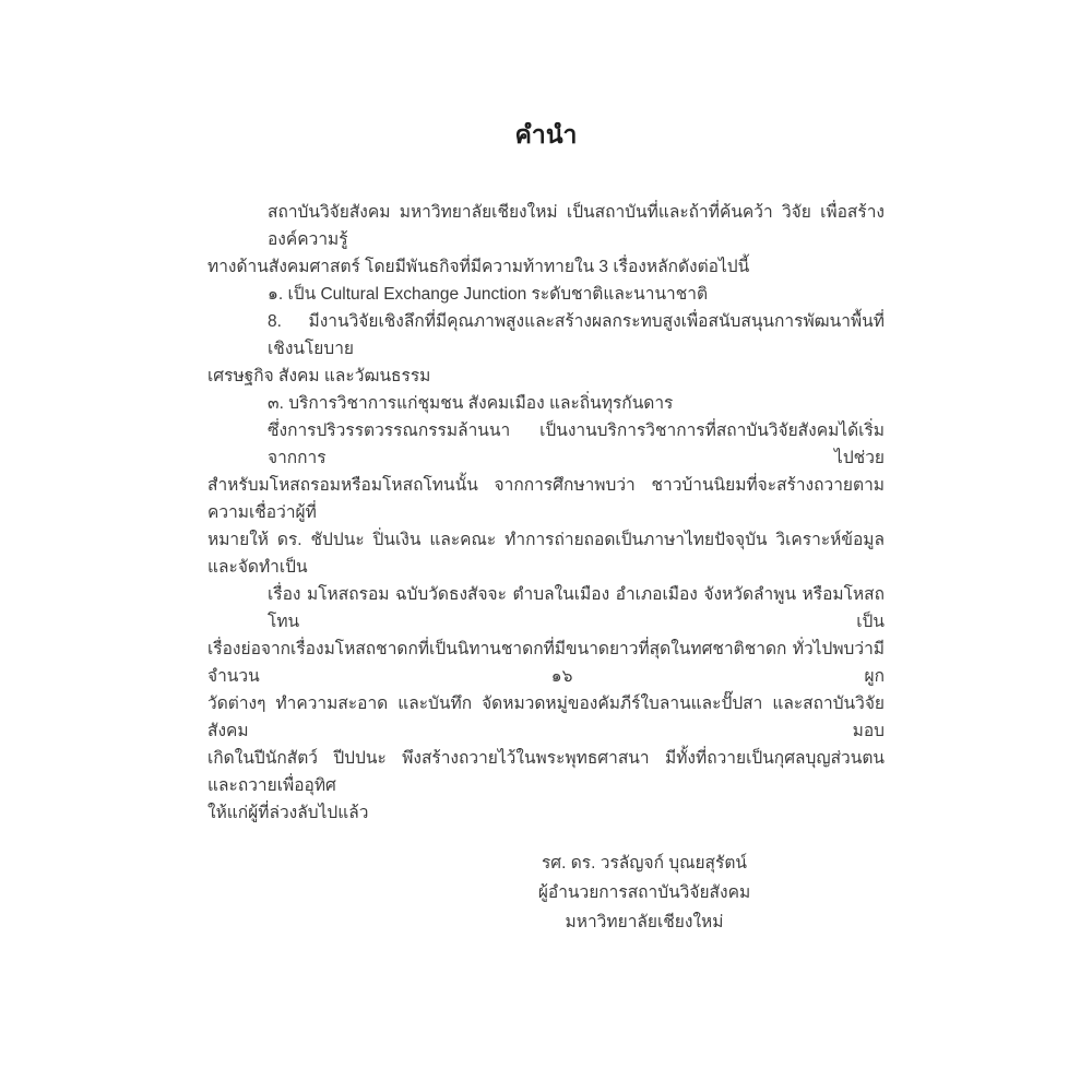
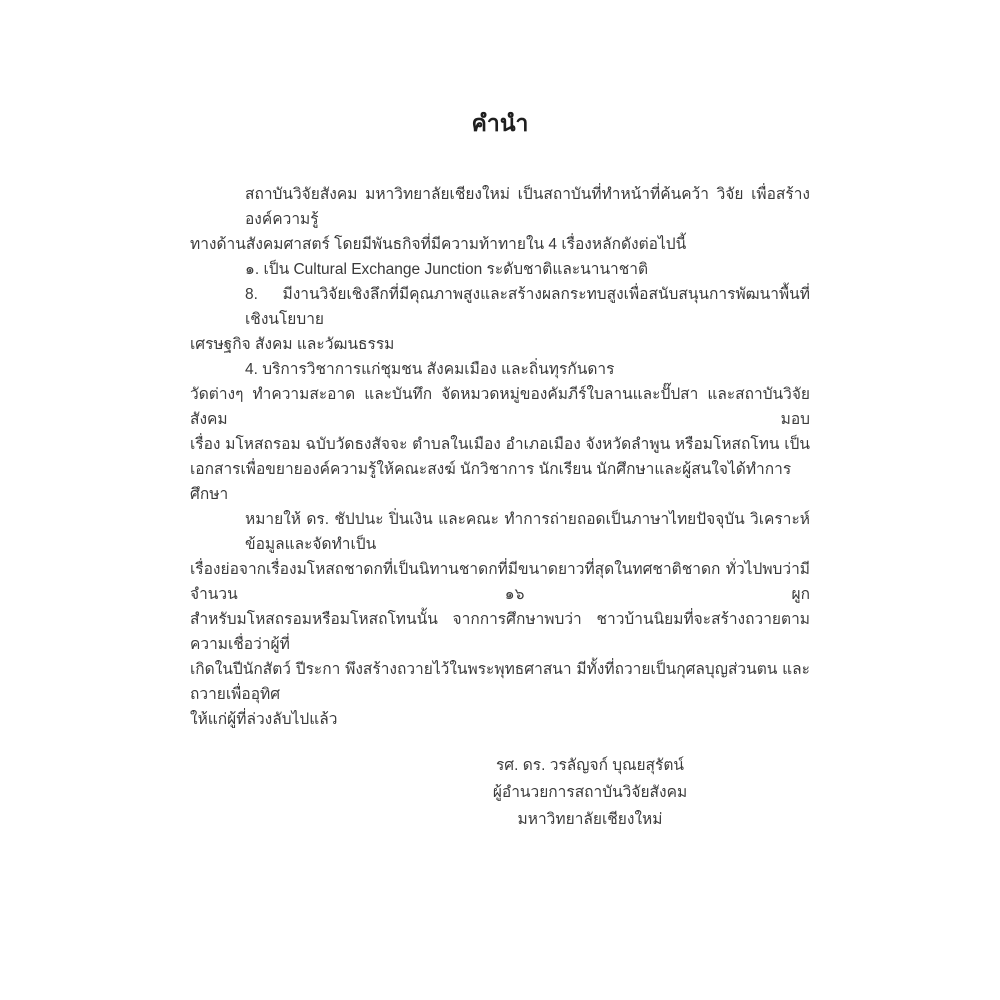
  คำนำ
- สถาบันวิจัยสังคม มหาวิทยาลัยเชียงใหม่ เป็นสถาบันที่และถ้าที่ค้นคว้า วิจัย เพื่อสร้างองค์ความรู้
+ สถาบันวิจัยสังคม มหาวิทยาลัยเชียงใหม่ เป็นสถาบันที่ทำหน้าที่ค้นคว้า วิจัย เพื่อสร้างองค์ความรู้
- ทางด้านสังคมศาสตร์ โดยมีพันธกิจที่มีความท้าทายใน 3 เรื่องหลักดังต่อไปนี้
+ ทางด้านสังคมศาสตร์ โดยมีพันธกิจที่มีความท้าทายใน 4 เรื่องหลักดังต่อไปนี้
  ๑. เป็น Cultural Exchange Junction ระดับชาติและนานาชาติ
  8. มีงานวิจัยเชิงลึกที่มีคุณภาพสูงและสร้างผลกระทบสูงเพื่อสนับสนุนการพัฒนาพื้นที่เชิงนโยบาย
  เศรษฐกิจ สังคม และวัฒนธรรม
- ๓. บริการวิชาการแก่ชุมชน สังคมเมือง และถิ่นทุรกันดาร
+ 4. บริการวิชาการแก่ชุมชน สังคมเมือง และถิ่นทุรกันดาร
- ซึ่งการปริวรรตวรรณกรรมล้านนา เป็นงานบริการวิชาการที่สถาบันวิจัยสังคมได้เริ่มจากการ ไปช่วย
- สำหรับมโหสถรอมหรือมโหสถโทนนั้น จากการศึกษาพบว่า ชาวบ้านนิยมที่จะสร้างถวายตามความเชื่อว่าผู้ที่
+ วัดต่างๆ ทำความสะอาด และบันทึก จัดหมวดหมู่ของคัมภีร์ใบลานและปั๊ปสา และสถาบันวิจัยสังคม มอบ
- หมายให้ ดร. ชัปปนะ ปิ่นเงิน และคณะ ทำการถ่ายถอดเป็นภาษาไทยปัจจุบัน วิเคราะห์ข้อมูลและจัดทำเป็น
+ เรื่อง มโหสถรอม ฉบับวัดธงสัจจะ ตำบลในเมือง อำเภอเมือง จังหวัดลำพูน หรือมโหสถโทน เป็น
+ เอกสารเพื่อขยายองค์ความรู้ให้คณะสงฆ์ นักวิชาการ นักเรียน นักศึกษาและผู้สนใจได้ทำการศึกษา
- เรื่อง มโหสถรอม ฉบับวัดธงสัจจะ ตำบลในเมือง อำเภอเมือง จังหวัดลำพูน หรือมโหสถโทน เป็น
+ หมายให้ ดร. ชัปปนะ ปิ่นเงิน และคณะ ทำการถ่ายถอดเป็นภาษาไทยปัจจุบัน วิเคราะห์ข้อมูลและจัดทำเป็น
  เรื่องย่อจากเรื่องมโหสถชาดกที่เป็นนิทานชาดกที่มีขนาดยาวที่สุดในทศชาติชาดก ทั่วไปพบว่ามีจำนวน ๑๖ ผูก
- วัดต่างๆ ทำความสะอาด และบันทึก จัดหมวดหมู่ของคัมภีร์ใบลานและปั๊ปสา และสถาบันวิจัยสังคม มอบ
+ สำหรับมโหสถรอมหรือมโหสถโทนนั้น จากการศึกษาพบว่า ชาวบ้านนิยมที่จะสร้างถวายตามความเชื่อว่าผู้ที่
- เกิดในปีนักสัตว์ ปีปปนะ พึงสร้างถวายไว้ในพระพุทธศาสนา มีทั้งที่ถวายเป็นกุศลบุญส่วนตน และถวายเพื่ออุทิศ
+ เกิดในปีนักสัตว์ ปีระกา พึงสร้างถวายไว้ในพระพุทธศาสนา มีทั้งที่ถวายเป็นกุศลบุญส่วนตน และถวายเพื่ออุทิศ
  ให้แก่ผู้ที่ล่วงลับไปแล้ว
  รศ. ดร. วรลัญจก์ บุณยสุรัตน์
  ผู้อำนวยการสถาบันวิจัยสังคม
  มหาวิทยาลัยเชียงใหม่
